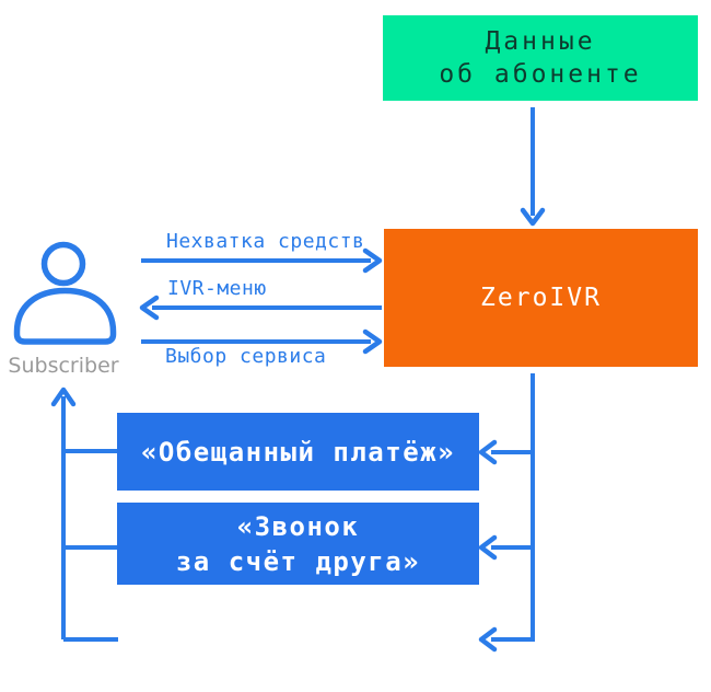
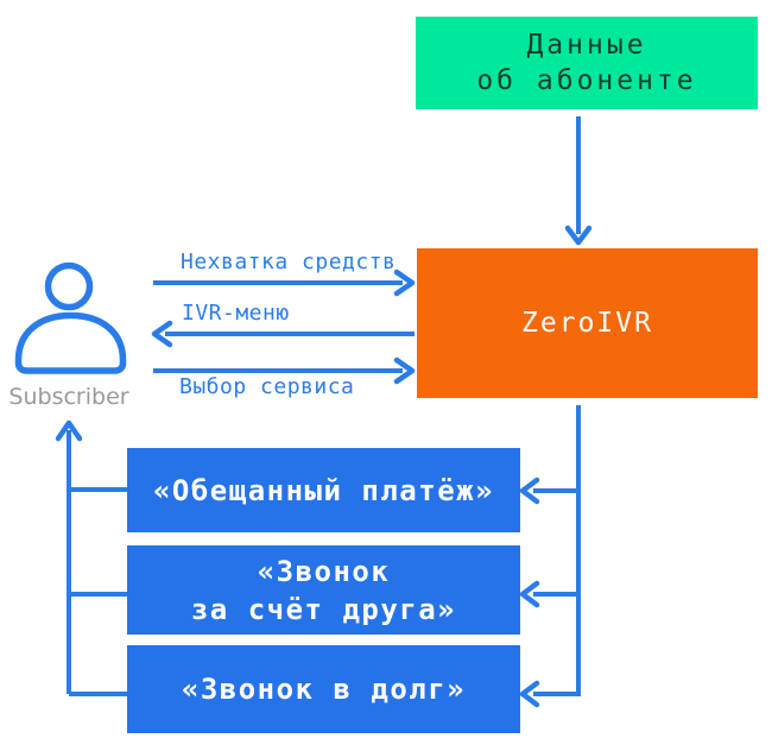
  Данные
  об абоненте
  ZeroIVR
  «Обещанный платёж»
  «Звонок
  за счёт друга»
+ «Звонок в долг»
  Нехватка средств
  IVR-меню
  Выбор сервиса
  Subscriber
